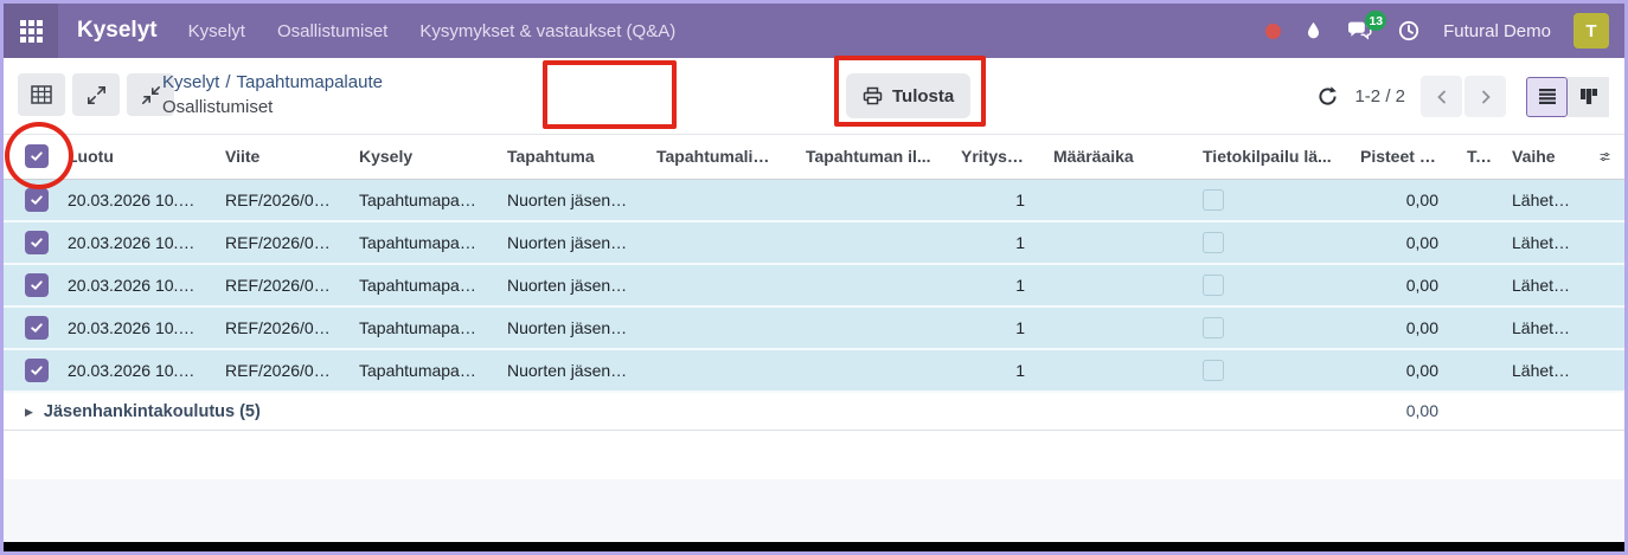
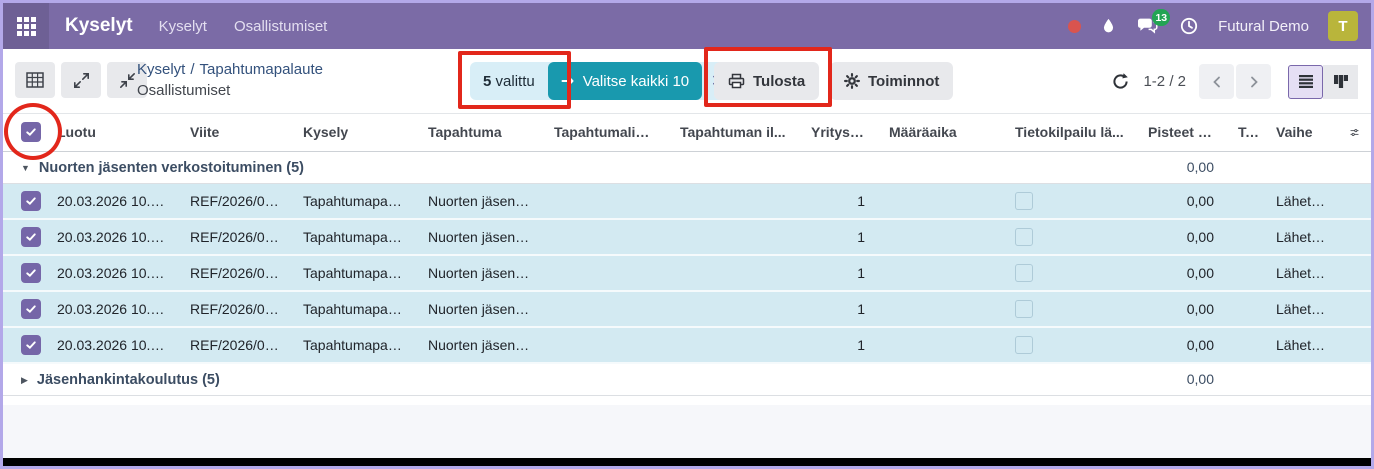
  Kyselyt
  Kyselyt
  Osallistumiset
- Kysymykset & vastaukset (Q&A)
  13
  Futural Demo
  T
  Kyselyt / Tapahtumapalaute
  Osallistumiset
+ 5 valittu
+ Valitse kaikki 10
  Tulosta
+ Toiminnot
  1-2 / 2
  	Luotu	Viite	Kysely	Tapahtuma	Tapahtumalippu	Tapahtuman il...	Yritys nro	Määräaika	Tietokilpailu lä...	Pisteet (%)	T...	Vaihe
+ ▼ Nuorten jäsenten verkostoituminen (5)	0,00
  	20.03.2026 10.23...	REF/2026/0008	Tapahtumapalaute	Nuorten jäsenten..			1			0,00		Lähetet...
  	20.03.2026 10.23...	REF/2026/0008	Tapahtumapalaute	Nuorten jäsenten..			1			0,00		Lähetet...
  	20.03.2026 10.22...	REF/2026/0008	Tapahtumapalaute	Nuorten jäsenten..			1			0,00		Lähetet...
  	20.03.2026 10.22...	REF/2026/0008	Tapahtumapalaute	Nuorten jäsenten..			1			0,00		Lähetet...
  	20.03.2026 10.19...	REF/2026/0008	Tapahtumapalaute	Nuorten jäsenten..			1			0,00		Lähetet...
  ▶ Jäsenhankintakoulutus (5)	0,00
